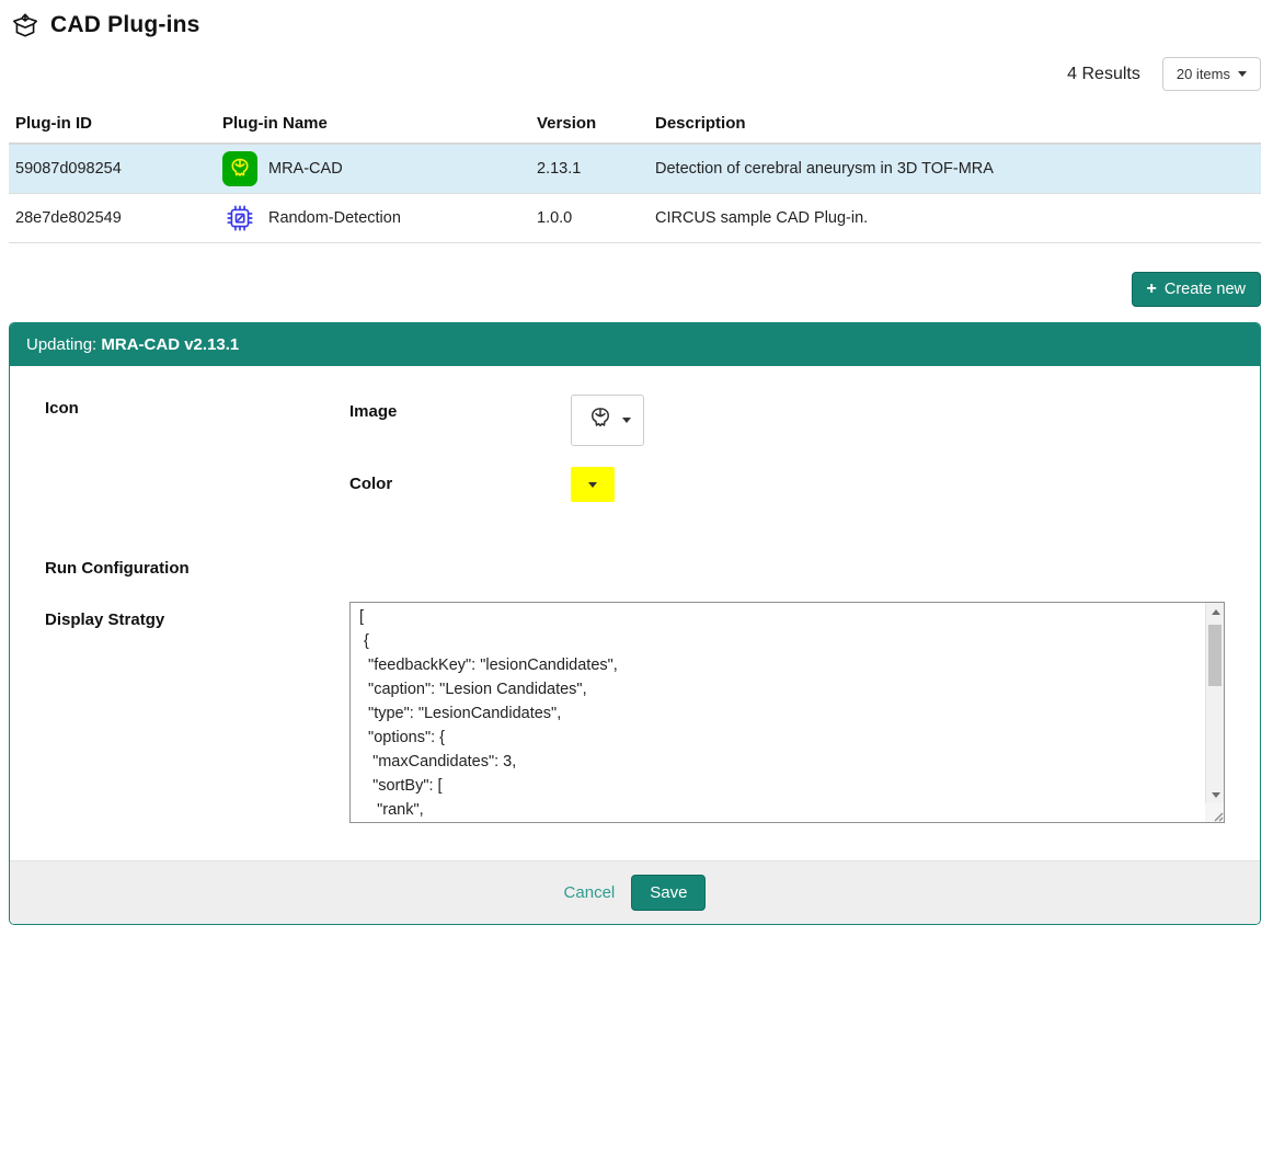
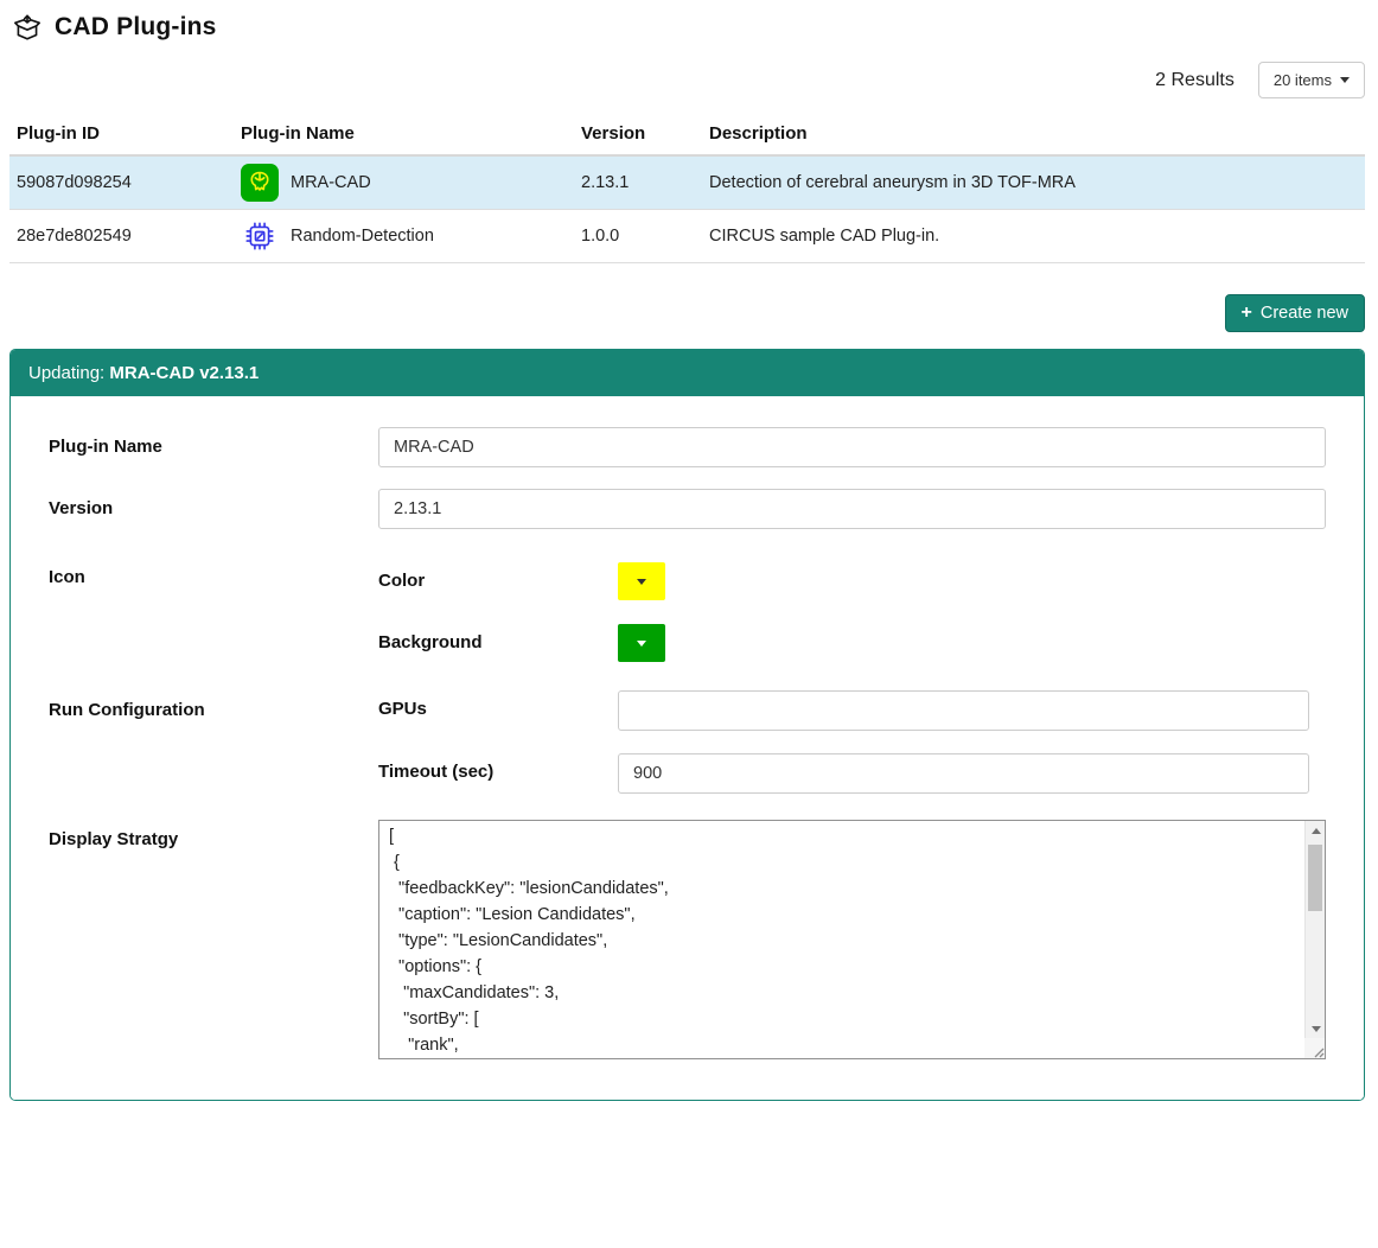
  CAD Plug-ins
- 4 Results
+ 2 Results
  20 items
  Plug-in ID	Plug-in Name	Version	Description
  59087d098254	MRA-CAD	2.13.1	Detection of cerebral aneurysm in 3D TOF-MRA
  28e7de802549	Random-Detection	1.0.0	CIRCUS sample CAD Plug-in.
  +
  Create new
  Updating: MRA-CAD v2.13.1
+ Plug-in Name
+ MRA-CAD
+ Version
+ 2.13.1
  Icon
- Image
  Color
+ Background
  Run Configuration
+ GPUs
+ Timeout (sec)
+ 900
  Display Stratgy
  [
  {
  "feedbackKey": "lesionCandidates",
  "caption": "Lesion Candidates",
  "type": "LesionCandidates",
  "options": {
  "maxCandidates": 3,
  "sortBy": [
  "rank",
- Cancel
- Save
